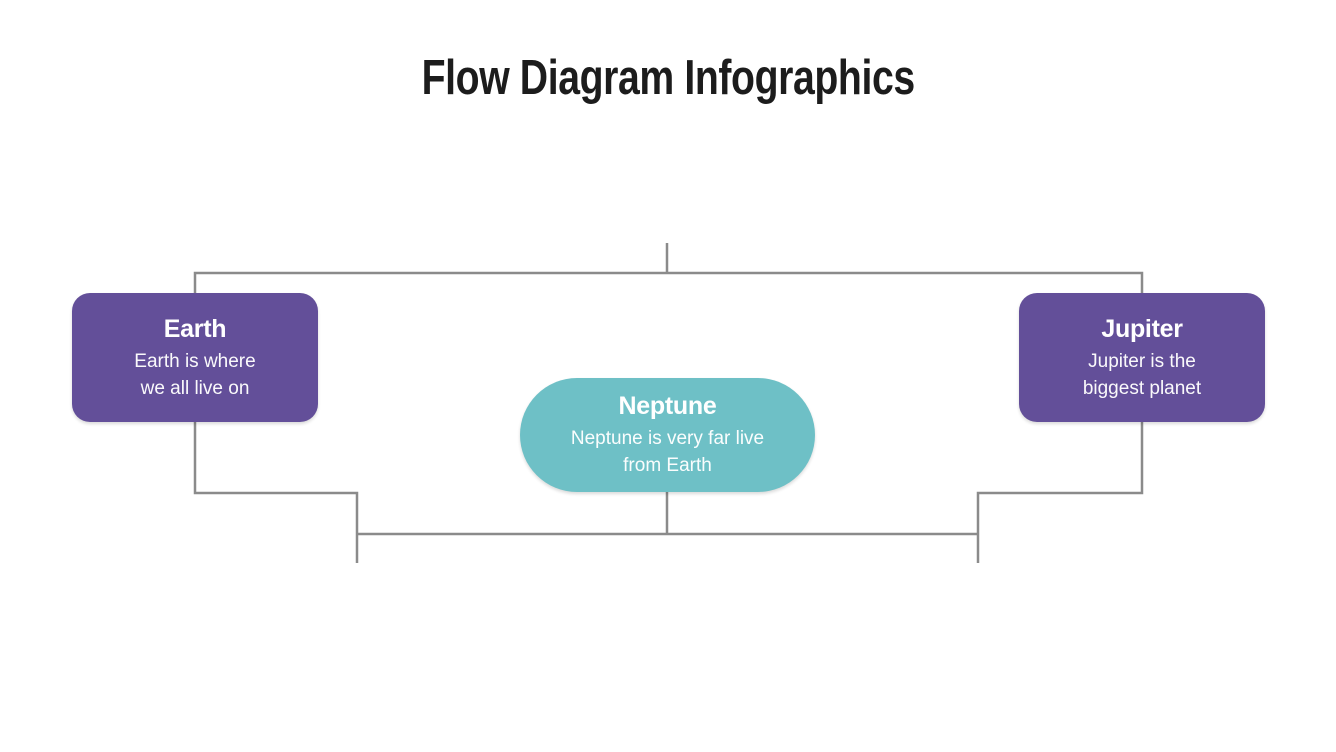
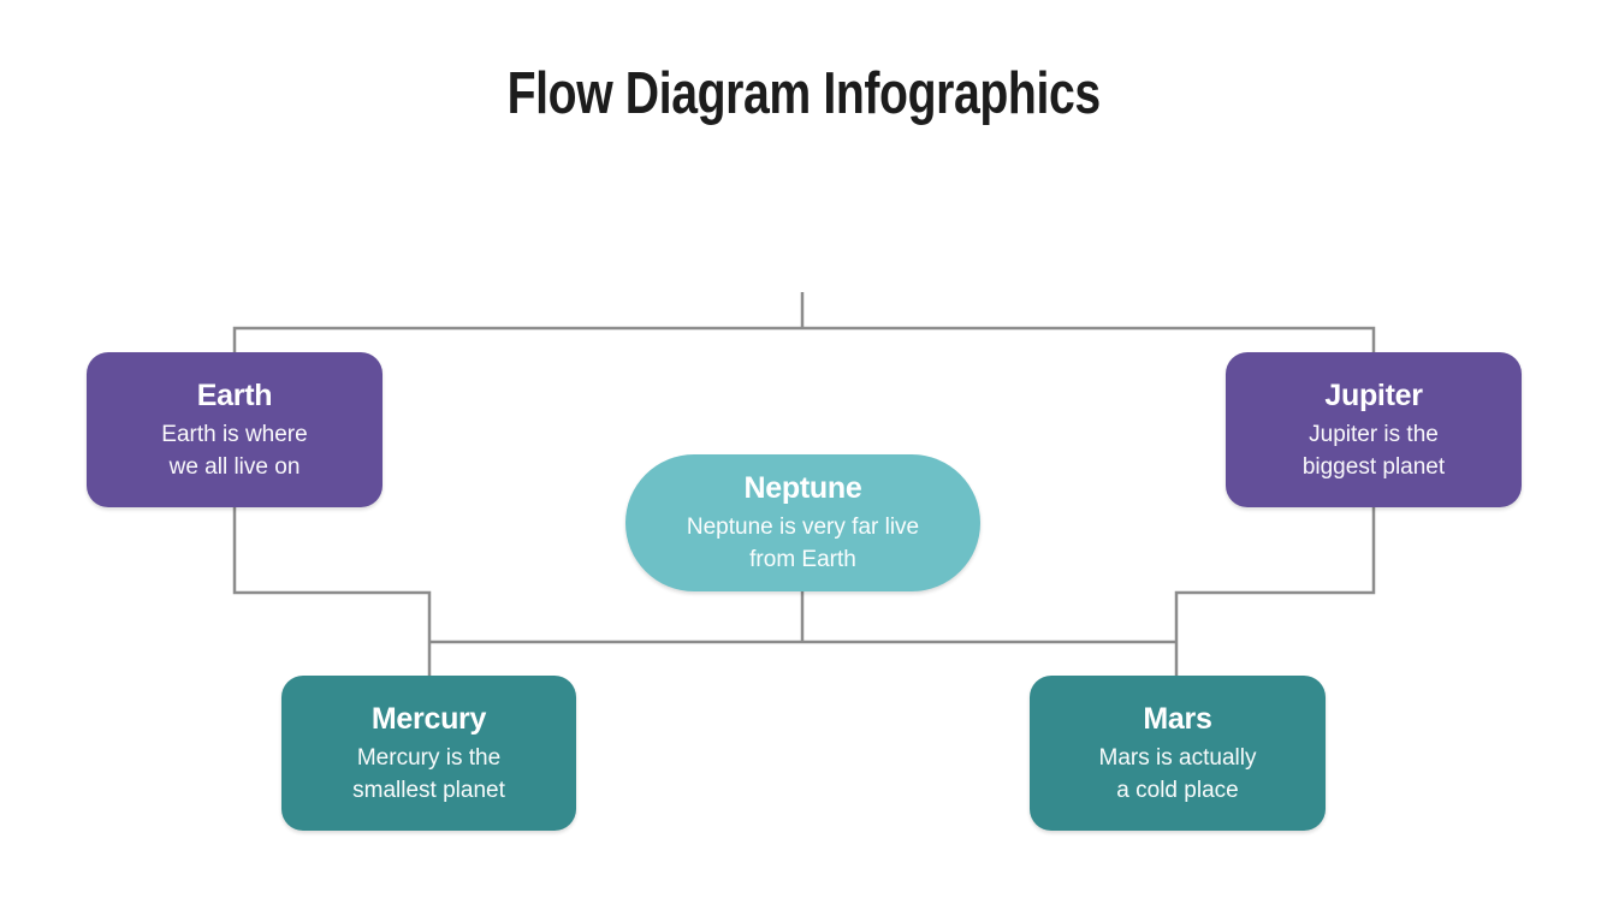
  Flow Diagram Infographics
  Earth
  Earth is where
  we all live on
  Jupiter
  Jupiter is the
  biggest planet
  Neptune
  Neptune is very far live
  from Earth
+ Mercury
+ Mercury is the
+ smallest planet
+ Mars
+ Mars is actually
+ a cold place
